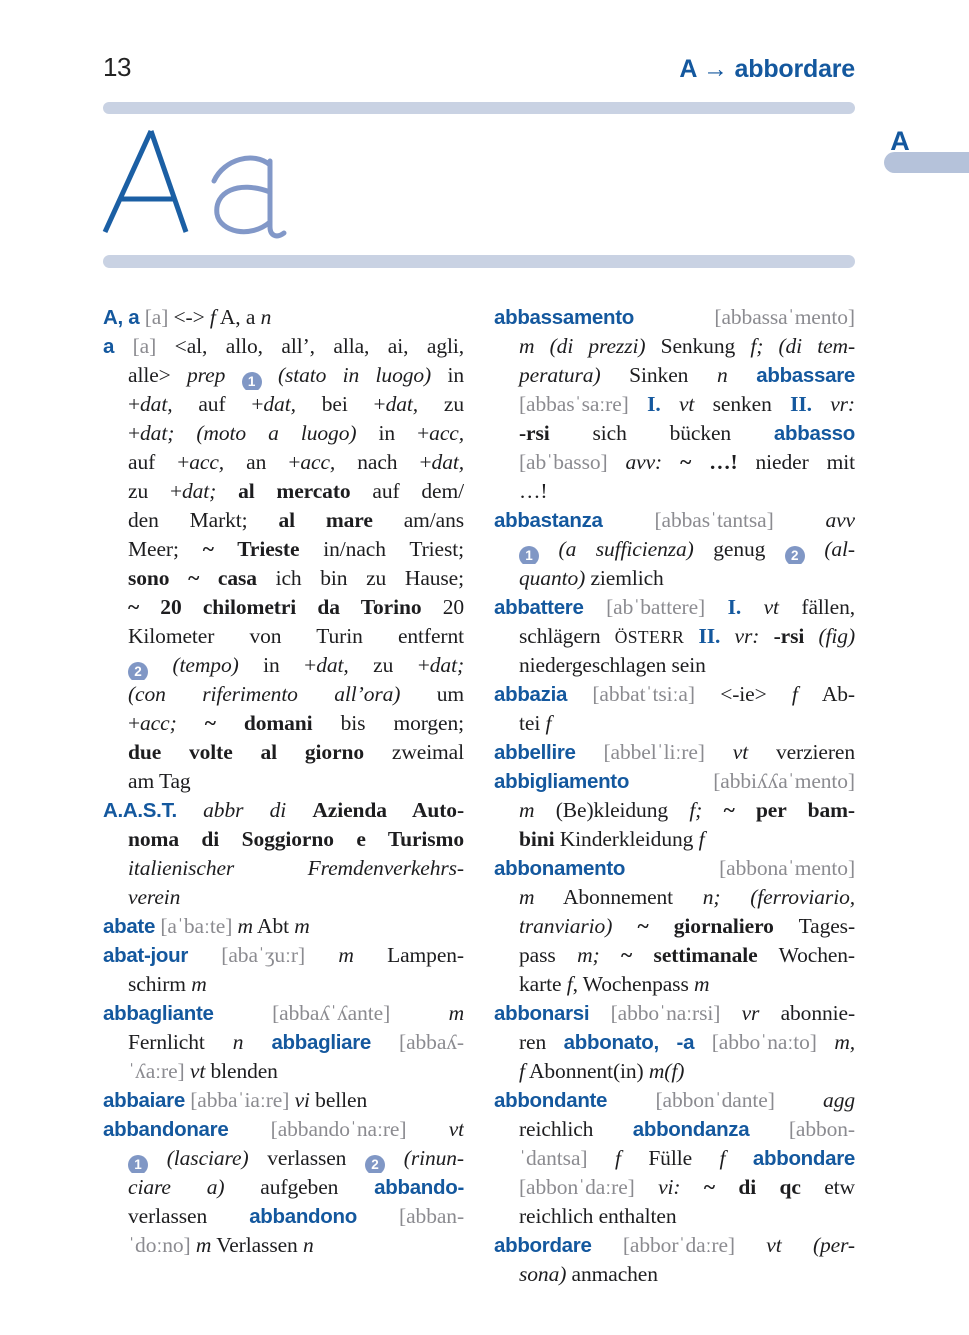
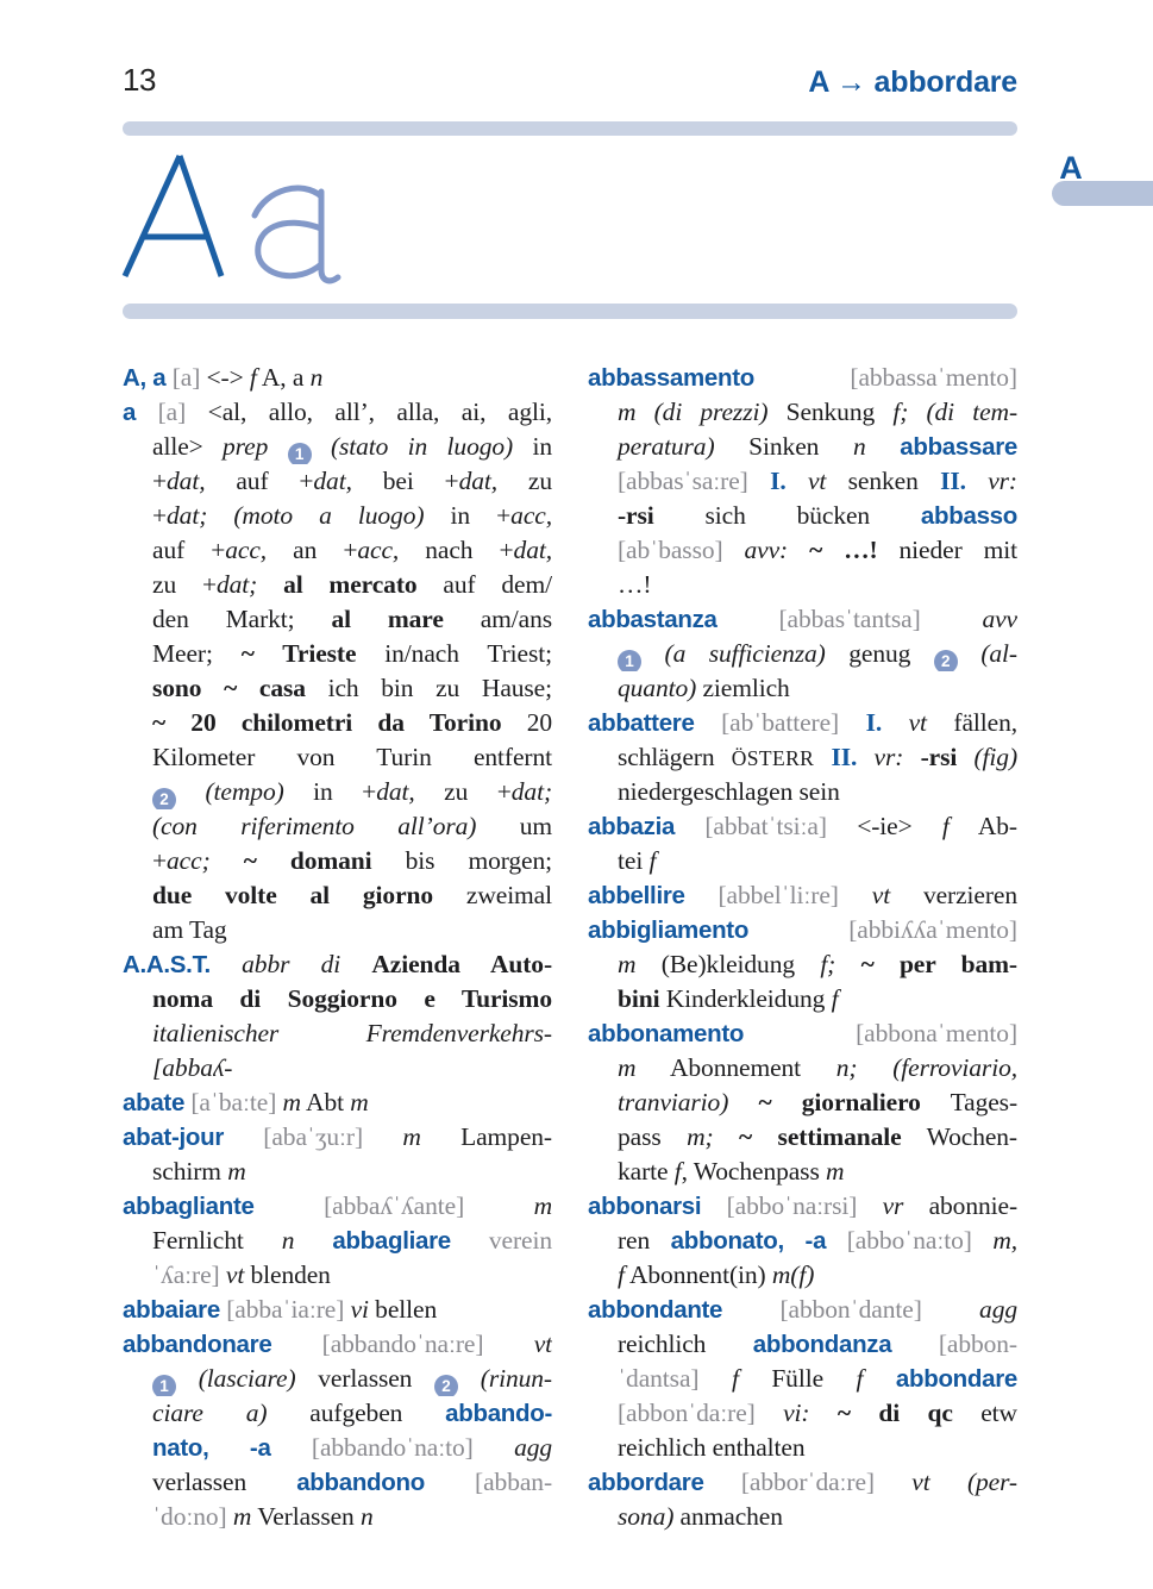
  13
  A → abbordare
  A
  A, a [a] <-> f A, a n
  a [a] <al, allo, all’, alla, ai, agli,
  alle> prep 1 (stato in luogo) in
  +dat, auf +dat, bei +dat, zu
  +dat; (moto a luogo) in +acc,
  auf +acc, an +acc, nach +dat,
  zu +dat; al mercato auf dem/
  den Markt; al mare am/ans
  Meer; ~ Trieste in/nach Triest;
  sono ~ casa ich bin zu Hause;
  ~ 20 chilometri da Torino 20
  Kilometer von Turin entfernt
  2 (tempo) in +dat, zu +dat;
  (con riferimento all’ora) um
  +acc; ~ domani bis morgen;
  due volte al giorno zweimal
  am Tag
  A.A.S.T. abbr di Azienda Auto-
  noma di Soggiorno e Turismo
  italienischer Fremdenverkehrs-
- verein
+ [abbaʎ-
  abate [aˈbaːte] m Abt m
  abat-jour [abaˈʒuːr] m Lampen-
  schirm m
  abbagliante [abbaʎˈʎante] m
- Fernlicht n abbagliare [abbaʎ-
+ Fernlicht n abbagliare verein
  ˈʎaːre] vt blenden
  abbaiare [abbaˈiaːre] vi bellen
  abbandonare [abbandoˈnaːre] vt
  1 (lasciare) verlassen 2 (rinun-
  ciare a) aufgeben abbando-
+ nato, -a [abbandoˈnaːto] agg
  verlassen abbandono [abban-
  ˈdoːno] m Verlassen n
  abbassamento [abbassaˈmento]
  m (di prezzi) Senkung f; (di tem-
  peratura) Sinken n abbassare
  [abbasˈsaːre] I. vt senken II. vr:
  -rsi sich bücken abbasso
  [abˈbasso] avv: ~ …! nieder mit
  …!
  abbastanza [abbasˈtantsa] avv
  1 (a sufficienza) genug 2 (al-
  quanto) ziemlich
  abbattere [abˈbattere] I. vt fällen,
  schlägern ÖSTERR II. vr: -rsi (fig)
  niedergeschlagen sein
  abbazia [abbatˈtsiːa] <-ie> f Ab-
  tei f
  abbellire [abbelˈliːre] vt verzieren
  abbigliamento [abbiʎʎaˈmento]
  m (Be)kleidung f; ~ per bam-
  bini Kinderkleidung f
  abbonamento [abbonaˈmento]
  m Abonnement n; (ferroviario,
  tranviario) ~ giornaliero Tages-
  pass m; ~ settimanale Wochen-
  karte f, Wochenpass m
  abbonarsi [abboˈnaːrsi] vr abonnie-
  ren abbonato, -a [abboˈnaːto] m,
  f Abonnent(in) m(f)
  abbondante [abbonˈdante] agg
  reichlich abbondanza [abbon-
  ˈdantsa] f Fülle f abbondare
  [abbonˈdaːre] vi: ~ di qc etw
  reichlich enthalten
  abbordare [abborˈdaːre] vt (per-
  sona) anmachen
